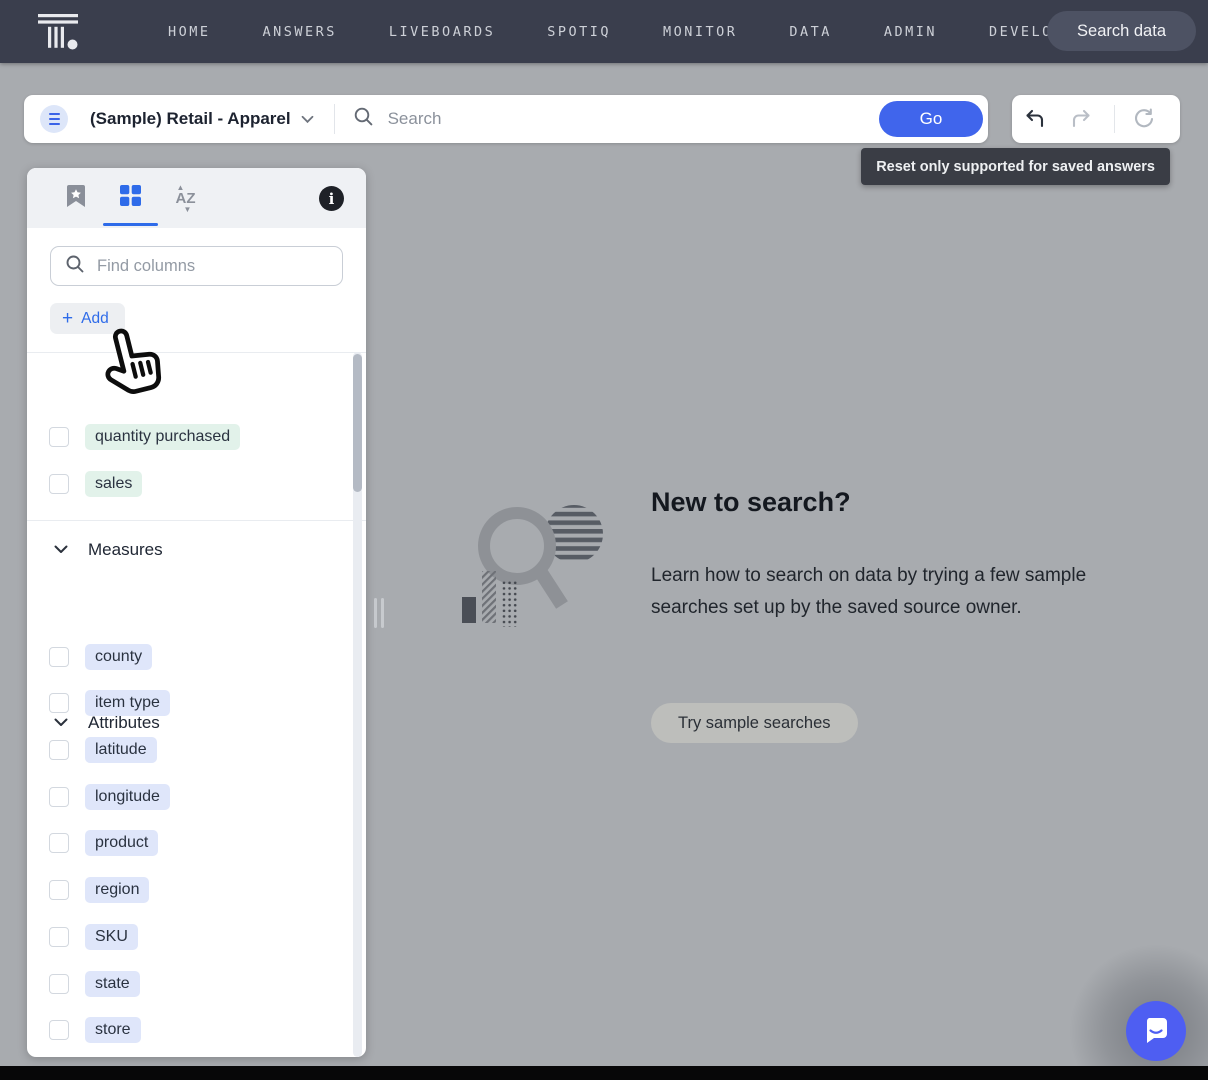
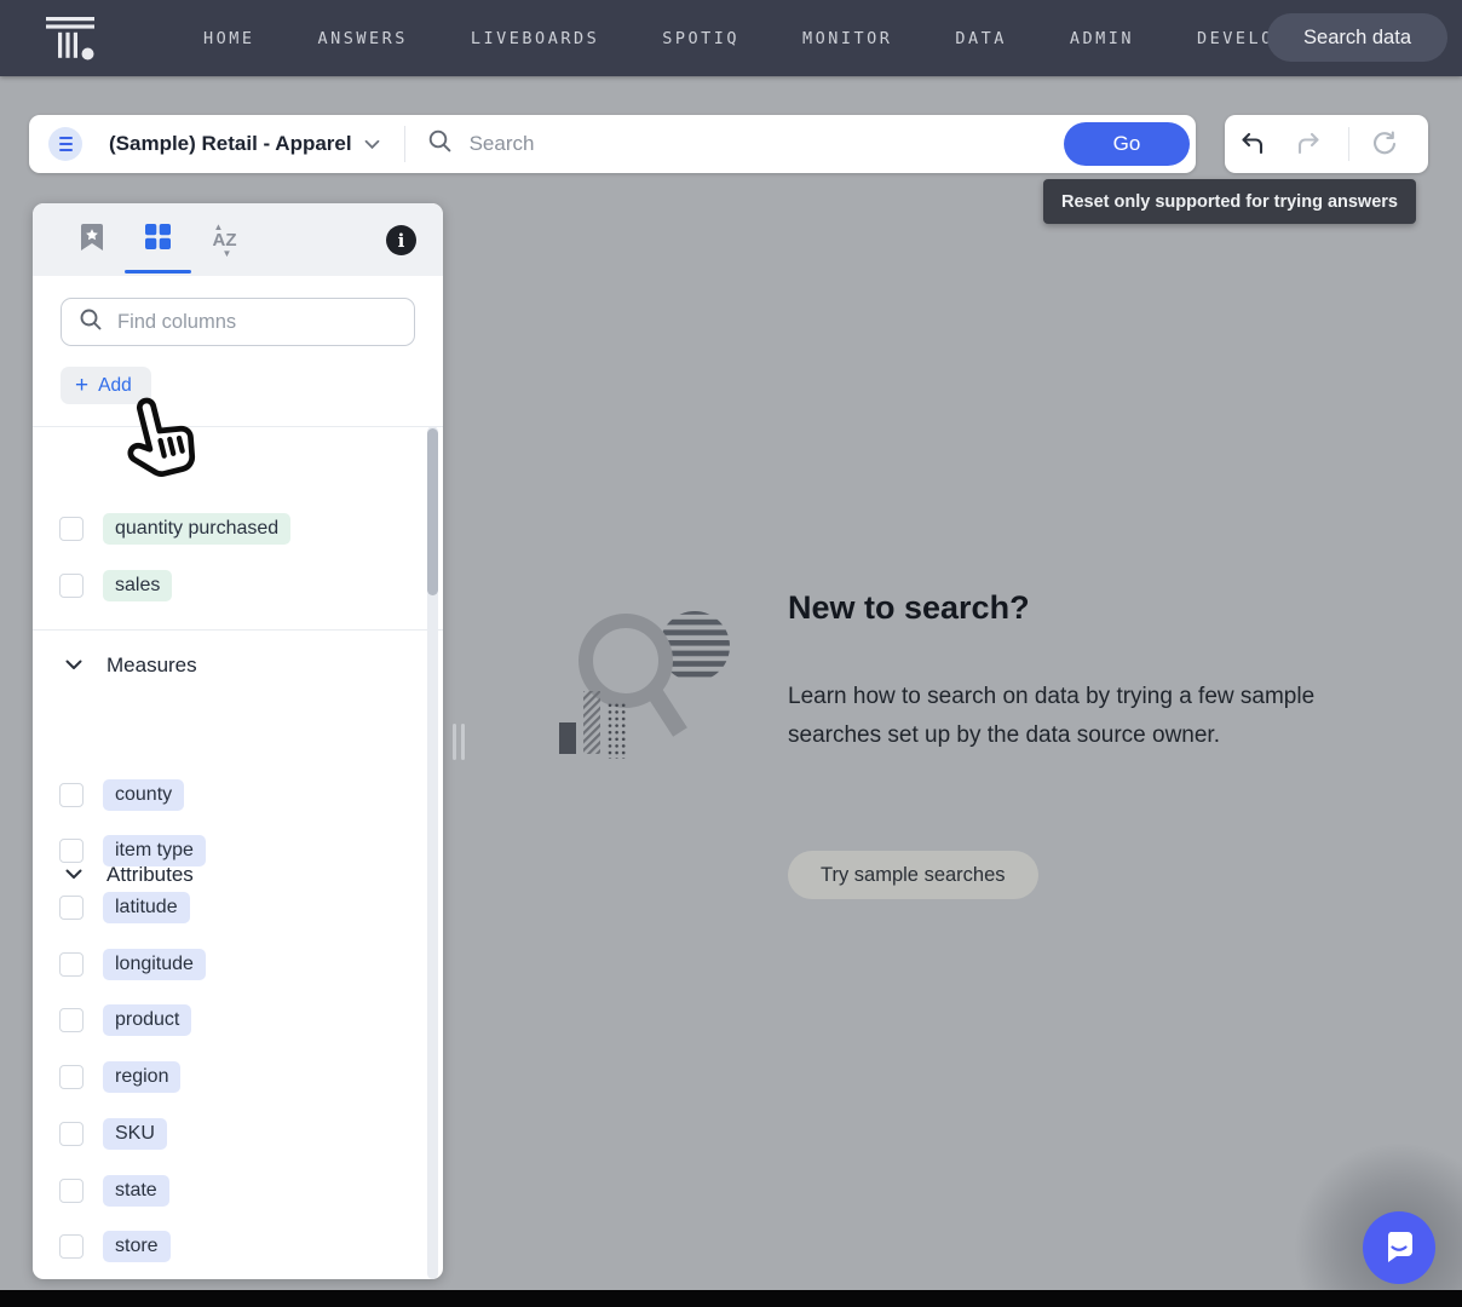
  HOME
  ANSWERS
  LIVEBOARDS
  SPOTIQ
  MONITOR
  DATA
  ADMIN
  DEVEL
  Search data
  (Sample) Retail - Apparel
  Search
  Go
- Reset only supported for saved answers
+ Reset only supported for trying answers
  AZ
  ▲
  ▼
  i
  Find columns
  +
  Add
  Measures
  quantity purchased
  sales
  Attributes
  county
  item type
  latitude
  longitude
  product
  region
  SKU
  state
  store
  New to search?
- Learn how to search on data by trying a few sample searches set up by the saved source owner.
+ Learn how to search on data by trying a few sample searches set up by the data source owner.
  Try sample searches
